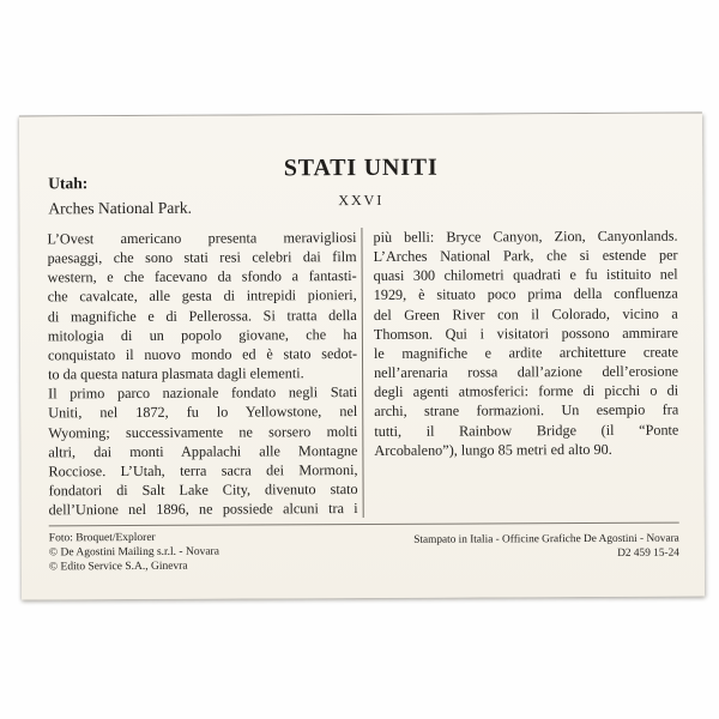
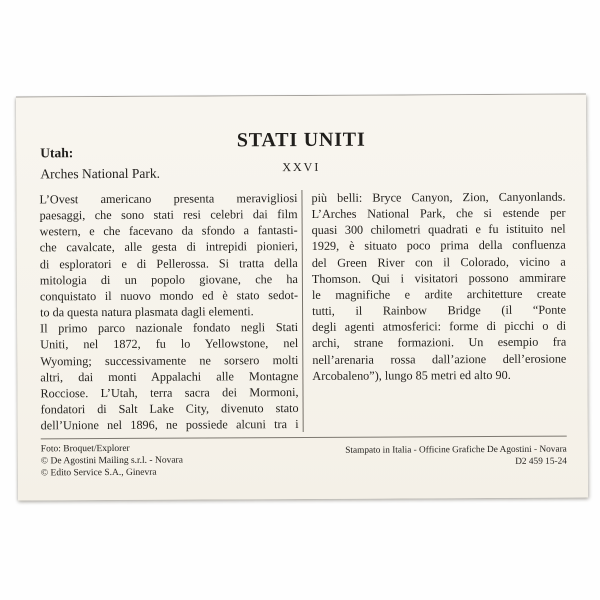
  STATI UNITI
  XXVI
  Utah:
  Arches National Park.
  L’Ovest americano presenta meravigliosi
  paesaggi, che sono stati resi celebri dai film
  western, e che facevano da sfondo a fantasti-
  che cavalcate, alle gesta di intrepidi pionieri,
- di magnifiche e di Pellerossa. Si tratta della
+ di esploratori e di Pellerossa. Si tratta della
  mitologia di un popolo giovane, che ha
  conquistato il nuovo mondo ed è stato sedot-
  to da questa natura plasmata dagli elementi.
  Il primo parco nazionale fondato negli Stati
  Uniti, nel 1872, fu lo Yellowstone, nel
  Wyoming; successivamente ne sorsero molti
  altri, dai monti Appalachi alle Montagne
  Rocciose. L’Utah, terra sacra dei Mormoni,
  fondatori di Salt Lake City, divenuto stato
  dell’Unione nel 1896, ne possiede alcuni tra i
  più belli: Bryce Canyon, Zion, Canyonlands.
  L’Arches National Park, che si estende per
  quasi 300 chilometri quadrati e fu istituito nel
  1929, è situato poco prima della confluenza
  del Green River con il Colorado, vicino a
  Thomson. Qui i visitatori possono ammirare
  le magnifiche e ardite architetture create
- nell’arenaria rossa dall’azione dell’erosione
+ tutti, il Rainbow Bridge (il “Ponte
  degli agenti atmosferici: forme di picchi o di
  archi, strane formazioni. Un esempio fra
- tutti, il Rainbow Bridge (il “Ponte
+ nell’arenaria rossa dall’azione dell’erosione
  Arcobaleno”), lungo 85 metri ed alto 90.
  Foto: Broquet/Explorer
  © De Agostini Mailing s.r.l. - Novara
  © Edito Service S.A., Ginevra
  Stampato in Italia - Officine Grafiche De Agostini - Novara
  D2 459 15-24
